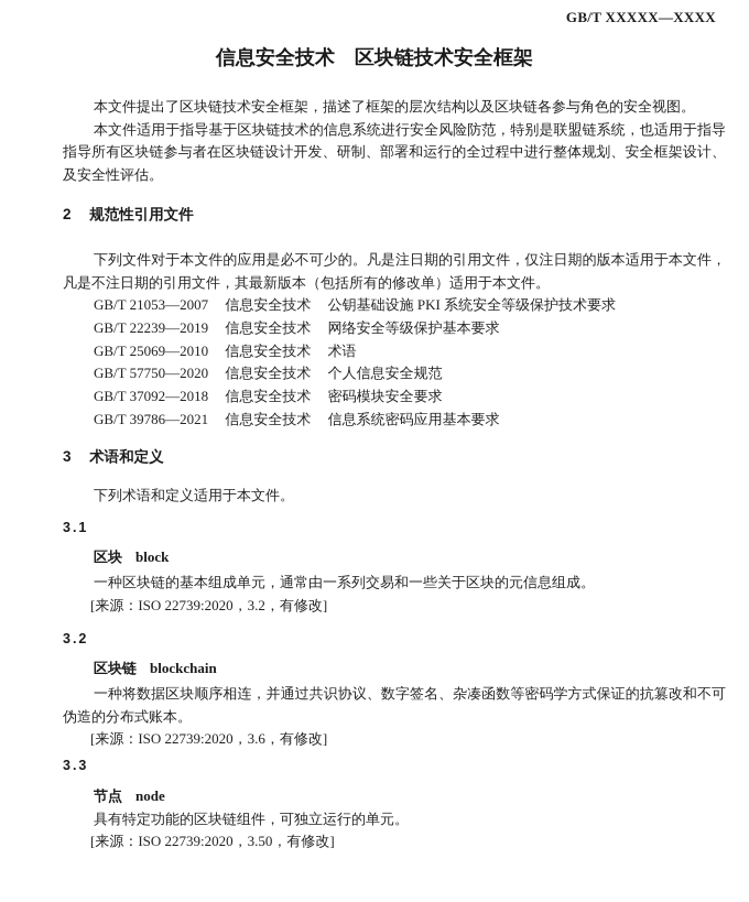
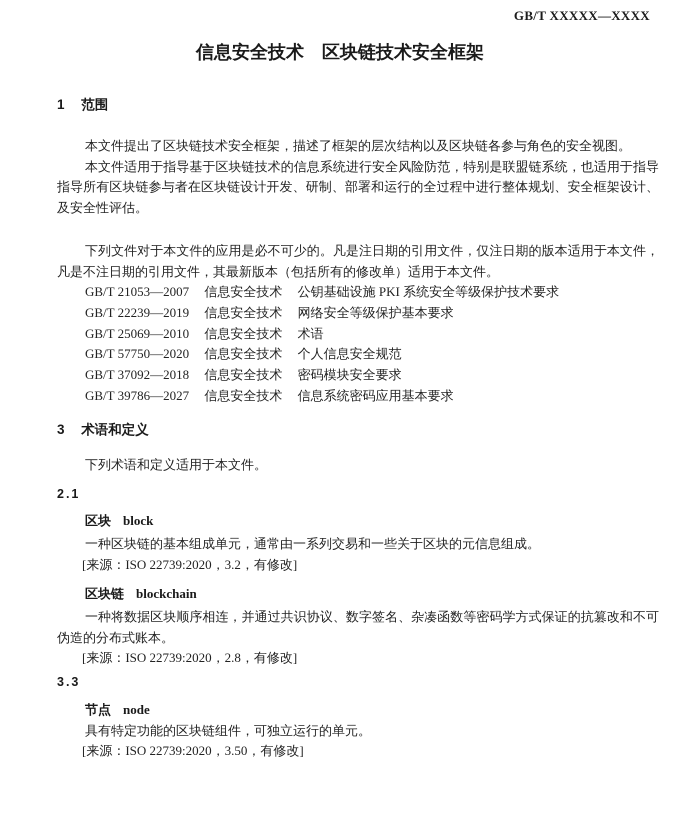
  GB/T XXXXX—XXXX
  信息安全技术 区块链技术安全框架
+ 1 范围
  本文件提出了区块链技术安全框架，描述了框架的层次结构以及区块链各参与角色的安全视图。
  本文件适用于指导基于区块链技术的信息系统进行安全风险防范，特别是联盟链系统，也适用于指导指导所有区块链参与者在区块链设计开发、研制、部署和运行的全过程中进行整体规划、安全框架设计、及安全性评估。
- 2 规范性引用文件
  下列文件对于本文件的应用是必不可少的。凡是注日期的引用文件，仅注日期的版本适用于本文件，凡是不注日期的引用文件，其最新版本（包括所有的修改单）适用于本文件。
  GB/T 21053—2007 信息安全技术 公钥基础设施 PKI 系统安全等级保护技术要求
  GB/T 22239—2019 信息安全技术 网络安全等级保护基本要求
  GB/T 25069—2010 信息安全技术 术语
  GB/T 57750—2020 信息安全技术 个人信息安全规范
  GB/T 37092—2018 信息安全技术 密码模块安全要求
- GB/T 39786—2021 信息安全技术 信息系统密码应用基本要求
+ GB/T 39786—2027 信息安全技术 信息系统密码应用基本要求
  3 术语和定义
  下列术语和定义适用于本文件。
- 3.1
+ 2.1
  区块 block
  一种区块链的基本组成单元，通常由一系列交易和一些关于区块的元信息组成。
  [来源：ISO 22739:2020，3.2，有修改]
- 3.2
  区块链 blockchain
  一种将数据区块顺序相连，并通过共识协议、数字签名、杂凑函数等密码学方式保证的抗篡改和不可伪造的分布式账本。
- [来源：ISO 22739:2020，3.6，有修改]
+ [来源：ISO 22739:2020，2.8，有修改]
  3.3
  节点 node
  具有特定功能的区块链组件，可独立运行的单元。
  [来源：ISO 22739:2020，3.50，有修改]
